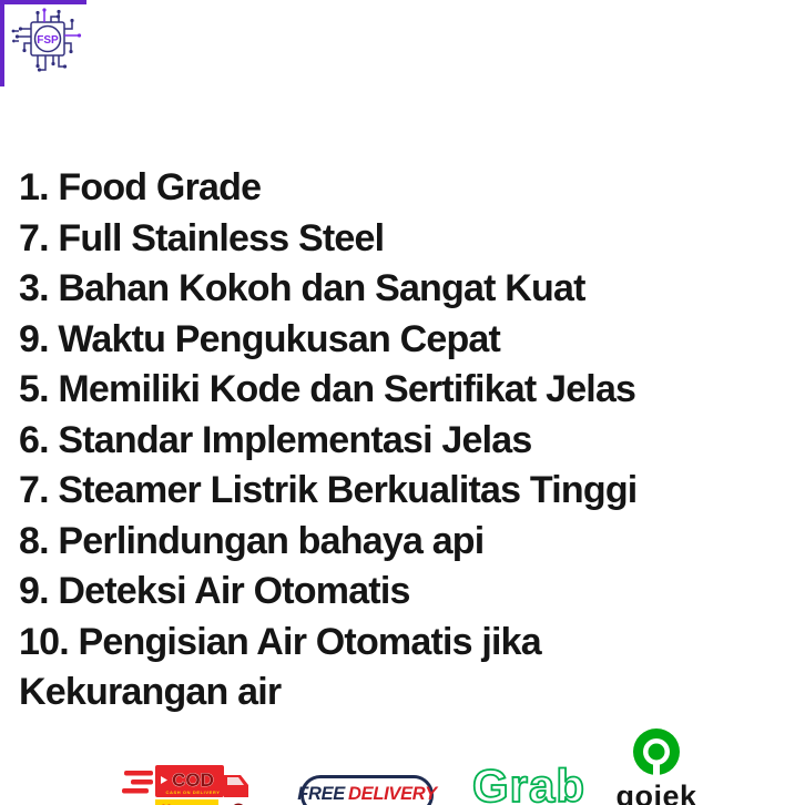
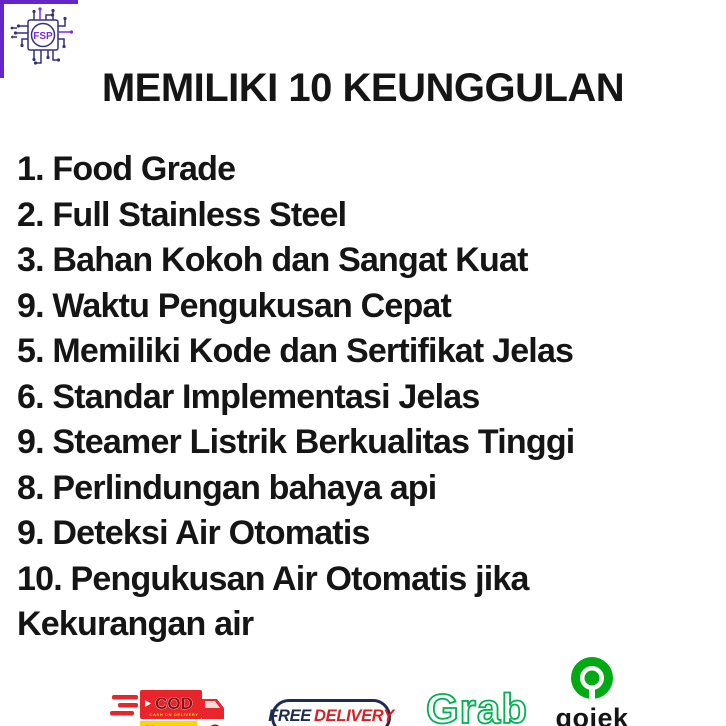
  FSP
+ MEMILIKI 10 KEUNGGULAN
  1. Food Grade
- 7. Full Stainless Steel
+ 2. Full Stainless Steel
  3. Bahan Kokoh dan Sangat Kuat
  9. Waktu Pengukusan Cepat
  5. Memiliki Kode dan Sertifikat Jelas
  6. Standar Implementasi Jelas
- 7. Steamer Listrik Berkualitas Tinggi
+ 9. Steamer Listrik Berkualitas Tinggi
  8. Perlindungan bahaya api
  9. Deteksi Air Otomatis
- 10. Pengisian Air Otomatis jika
+ 10. Pengukusan Air Otomatis jika
  Kekurangan air
  COD
  FREE
  DELIVERY
  Grab
  gojek
